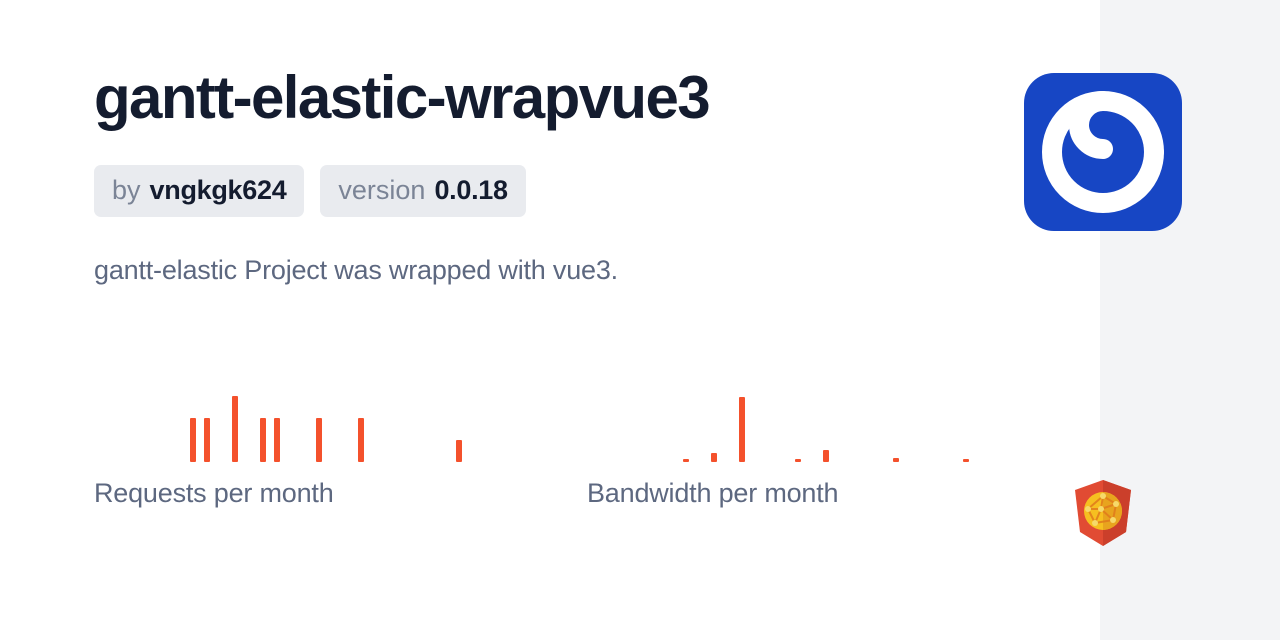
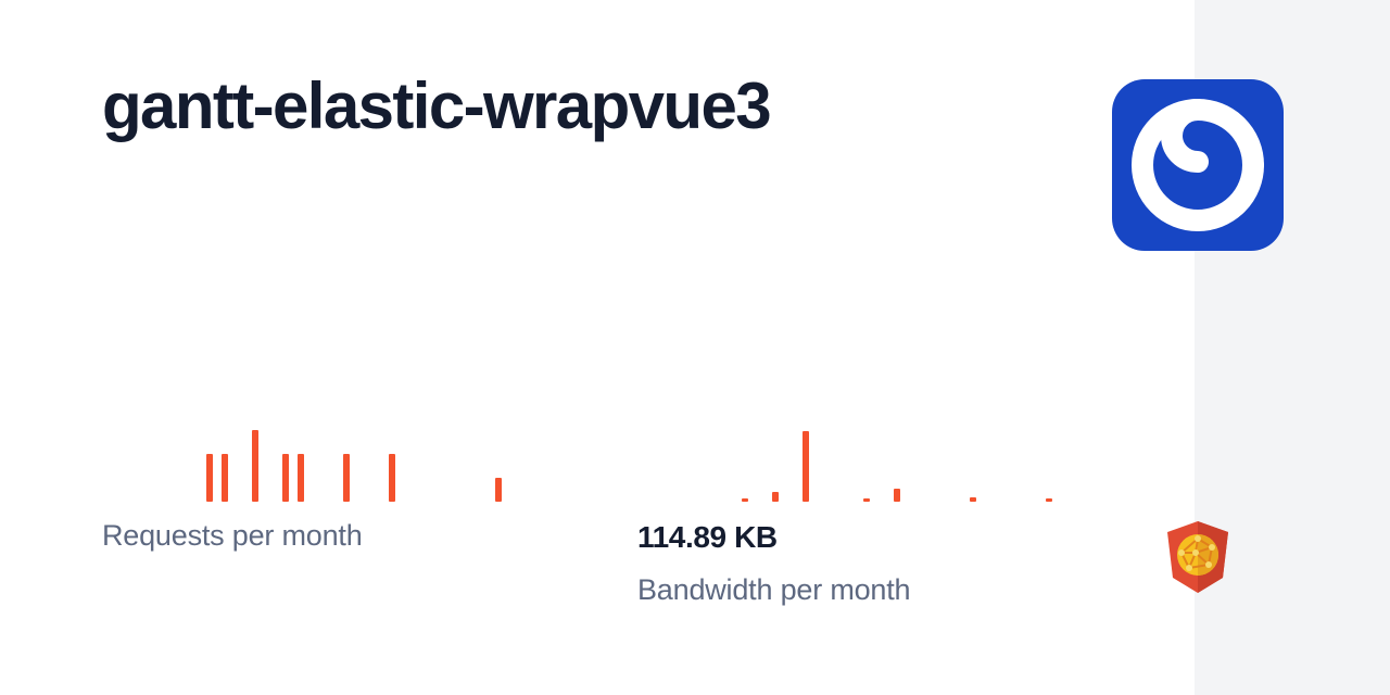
  gantt-elastic-wrapvue3
- by
- vngkgk624
- version
- 0.0.18
- gantt-elastic Project was wrapped with vue3.
  Requests per month
+ 114.89 KB
  Bandwidth per month
